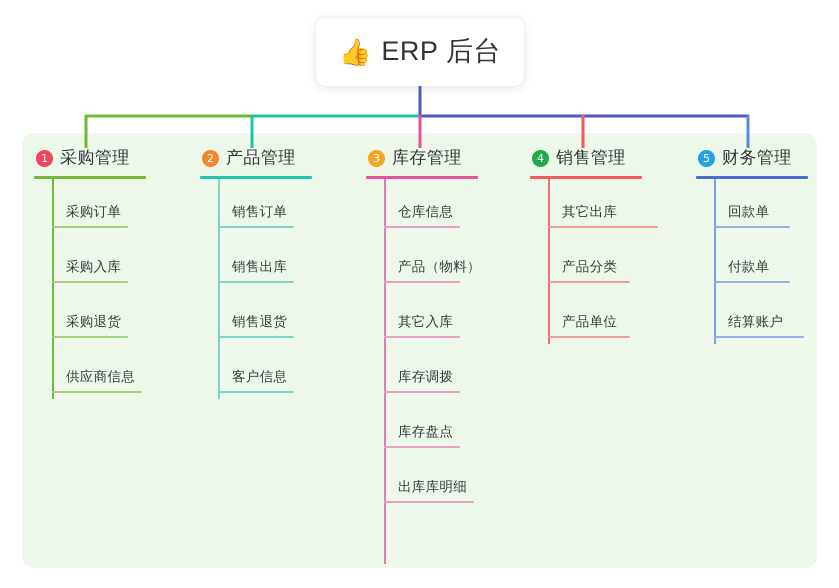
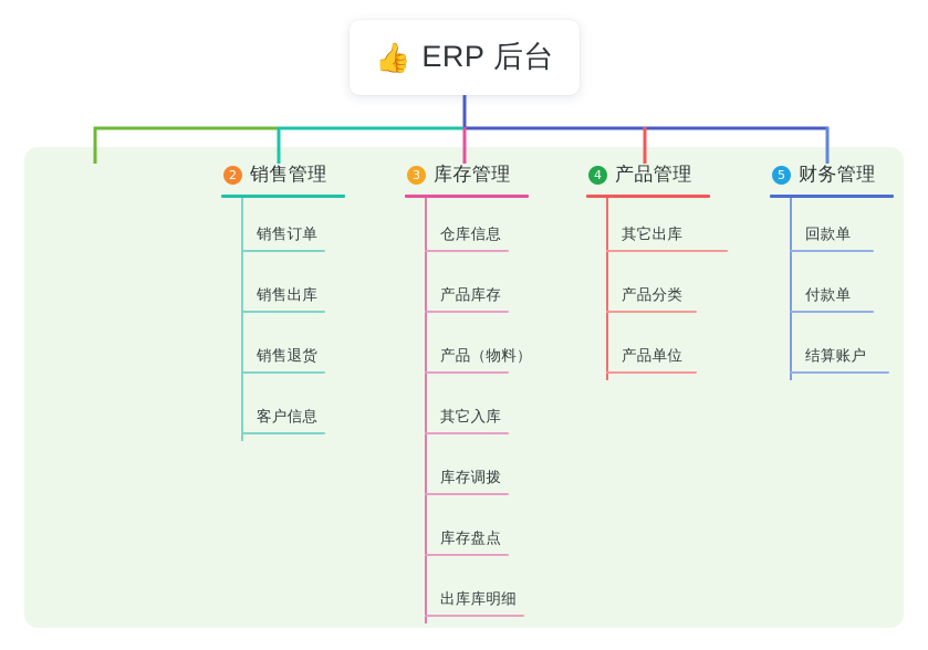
- 1
- 采购管理
- 采购订单
- 采购入库
- 采购退货
- 供应商信息
  2
- 产品管理
+ 销售管理
  销售订单
  销售出库
  销售退货
  客户信息
  3
  库存管理
  仓库信息
+ 产品库存
  产品（物料）
  其它入库
  库存调拨
  库存盘点
  出库库明细
  4
- 销售管理
+ 产品管理
  其它出库
  产品分类
  产品单位
  5
  财务管理
  回款单
  付款单
  结算账户
  👍
  ERP 后台
